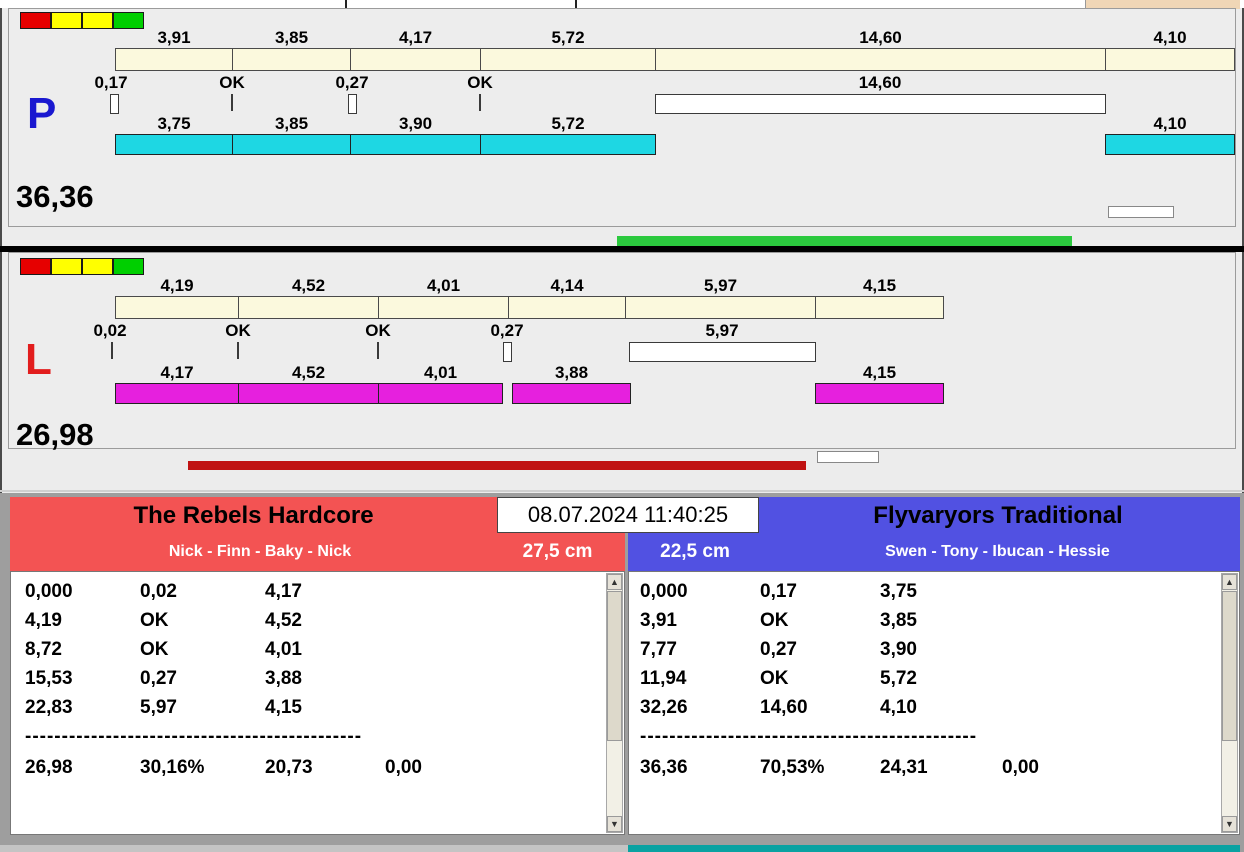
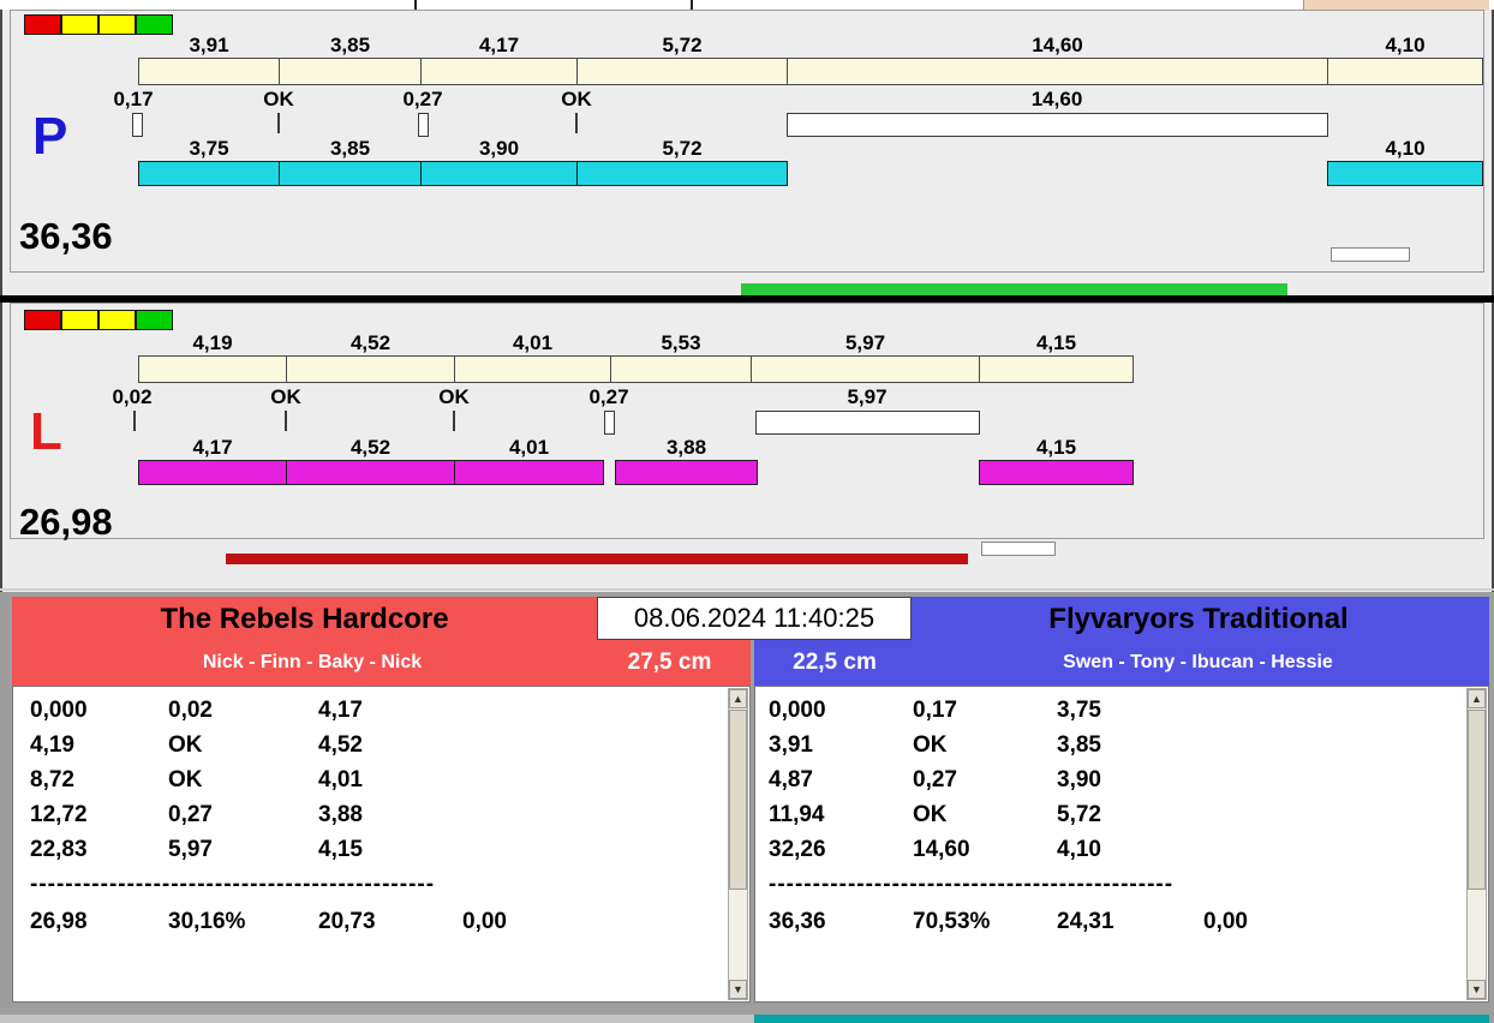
  P
  36,36
  3,91
  3,85
  4,17
  5,72
  14,60
  4,10
  0,17
  OK
  0,27
  OK
  14,60
  3,75
  3,85
  3,90
  5,72
  4,10
  L
  26,98
  4,19
  4,52
  4,01
- 4,14
+ 5,53
  5,97
  4,15
  0,02
  OK
  OK
  0,27
  5,97
  4,17
  4,52
  4,01
  3,88
  4,15
  The Rebels Hardcore
  Nick - Finn - Baky - Nick
  27,5 cm
  Flyvaryors Traditional
  Swen - Tony - Ibucan - Hessie
  22,5 cm
- 08.07.2024 11:40:25
+ 08.06.2024 11:40:25
  0,000
  0,02
  4,17
  4,19
  OK
  4,52
  8,72
  OK
  4,01
- 15,53
+ 12,72
  0,27
  3,88
  22,83
  5,97
  4,15
  ----------------------------------------------
  26,98
  30,16%
  20,73
  0,00
  ▲
  ▼
  0,000
  0,17
  3,75
  3,91
  OK
  3,85
- 7,77
+ 4,87
  0,27
  3,90
  11,94
  OK
  5,72
  32,26
  14,60
  4,10
  ----------------------------------------------
  36,36
  70,53%
  24,31
  0,00
  ▲
  ▼
